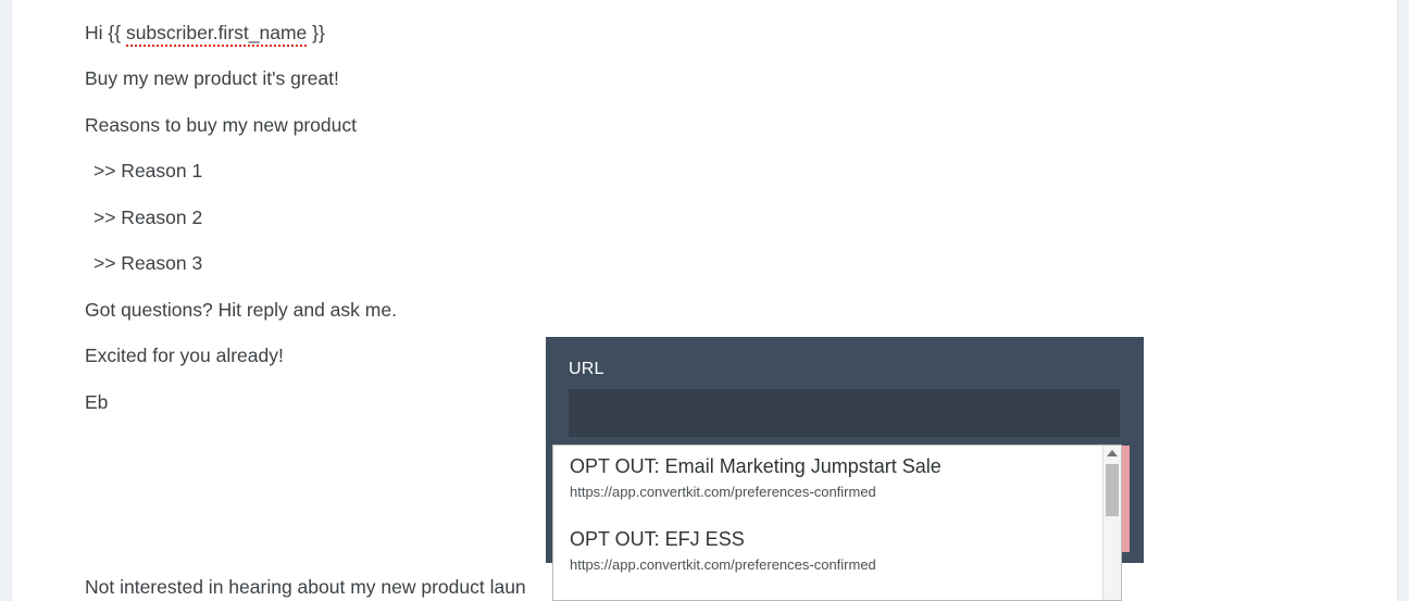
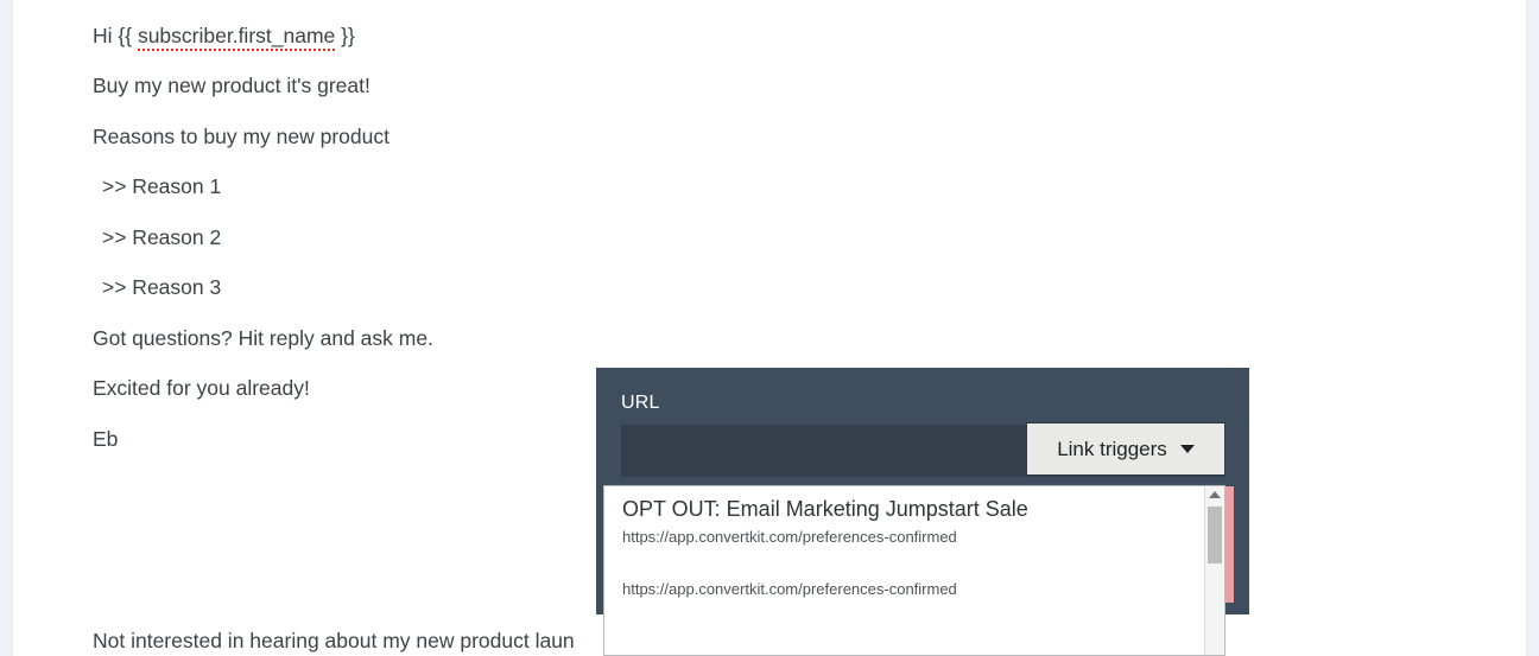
  Hi {{ subscriber.first_name }}
  Buy my new product it's great!
  Reasons to buy my new product
  >> Reason 1
  >> Reason 2
  >> Reason 3
  Got questions? Hit reply and ask me.
  Excited for you already!
  Eb
  Not interested in hearing about my new product laun
  URL
+ Link triggers
  OPT OUT: Email Marketing Jumpstart Sale
  https://app.convertkit.com/preferences-confirmed
- OPT OUT: EFJ ESS
  https://app.convertkit.com/preferences-confirmed
